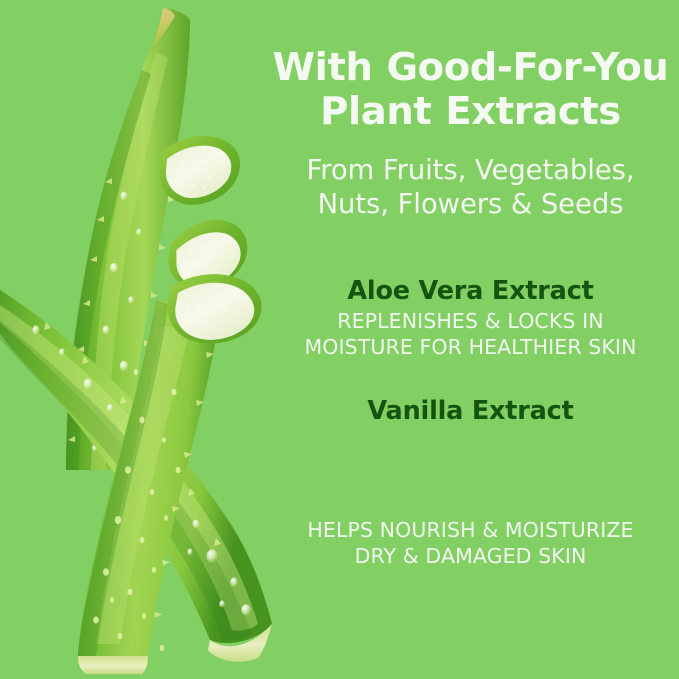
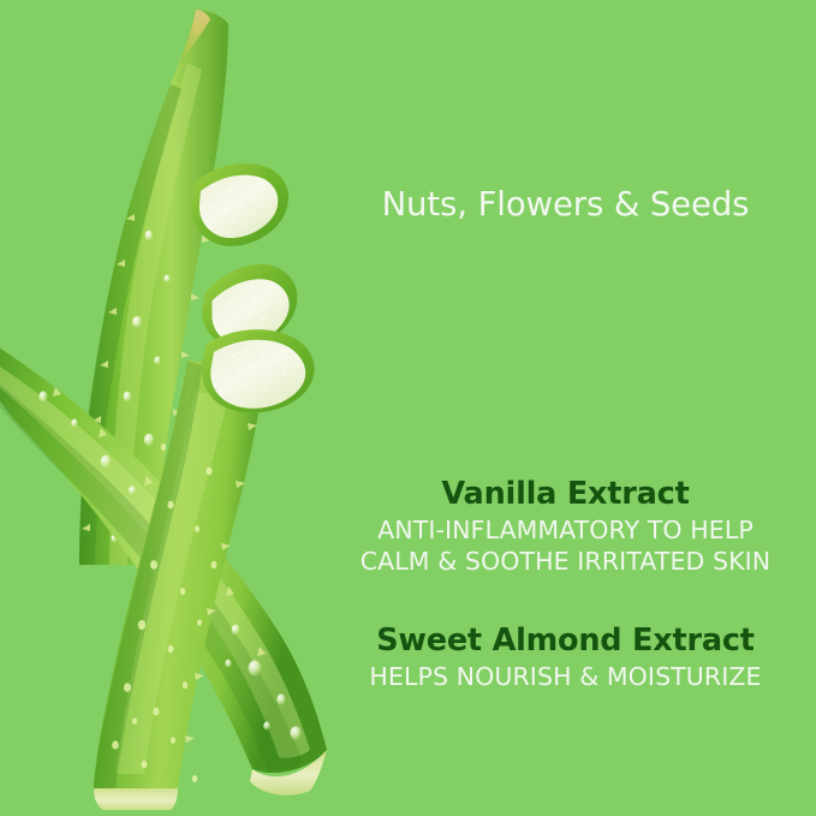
- With Good-For-You
- Plant Extracts
- From Fruits, Vegetables,
  Nuts, Flowers & Seeds
- Aloe Vera Extract
- REPLENISHES & LOCKS IN
- MOISTURE FOR HEALTHIER SKIN
  Vanilla Extract
+ ANTI-INFLAMMATORY TO HELP
+ CALM & SOOTHE IRRITATED SKIN
+ Sweet Almond Extract
  HELPS NOURISH & MOISTURIZE
- DRY & DAMAGED SKIN
